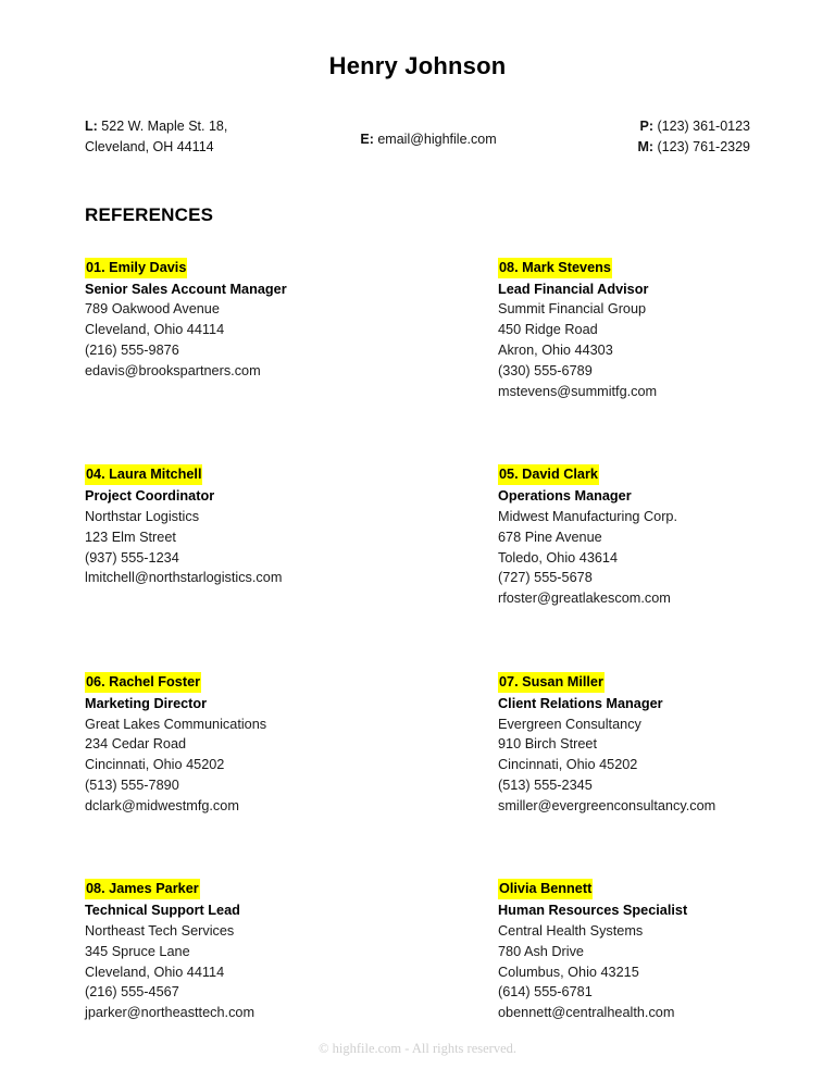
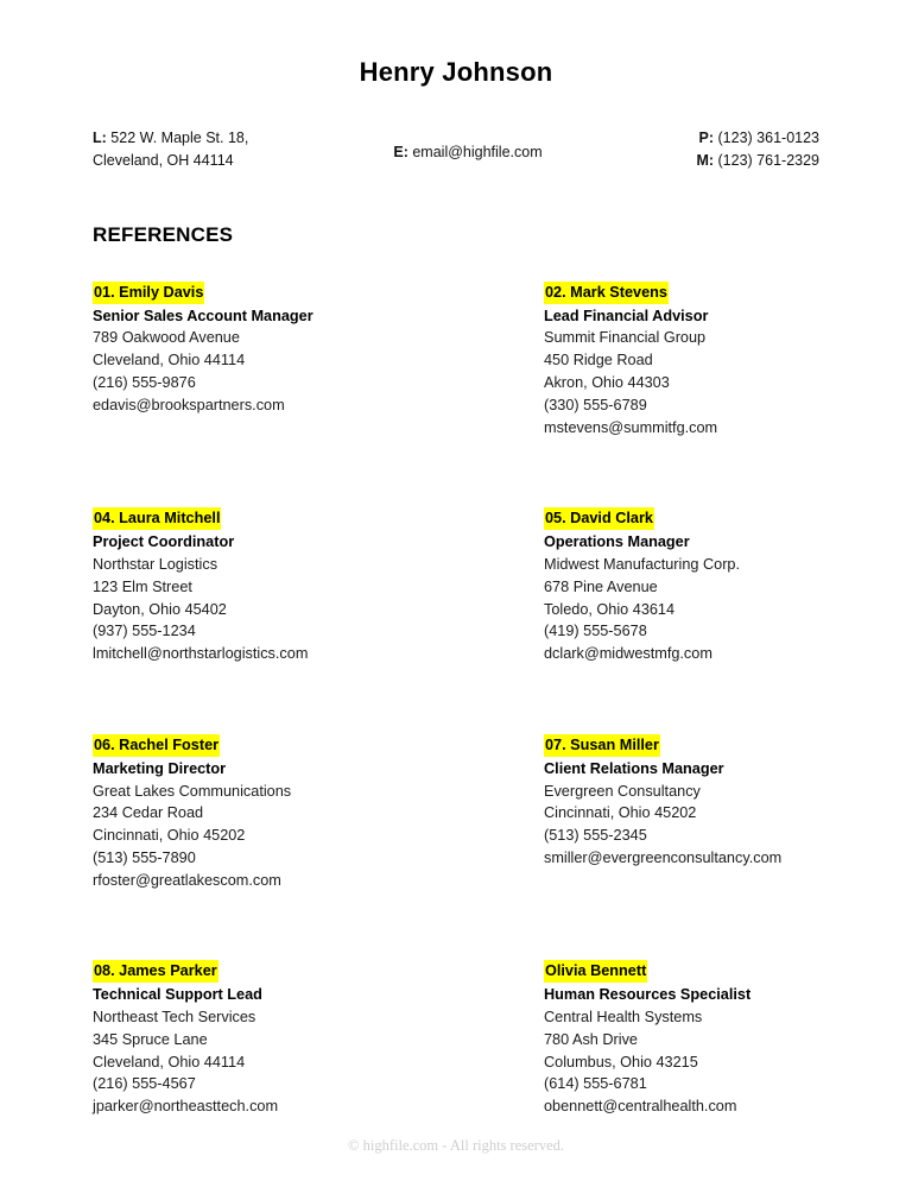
  Henry Johnson
  L: 522 W. Maple St. 18,
  Cleveland, OH 44114
  E: email@highfile.com
  P: (123) 361-0123
  M: (123) 761-2329
  REFERENCES
  01. Emily Davis
  Senior Sales Account Manager
  789 Oakwood Avenue
  Cleveland, Ohio 44114
  (216) 555-9876
  edavis@brookspartners.com
- 08. Mark Stevens
+ 02. Mark Stevens
  Lead Financial Advisor
  Summit Financial Group
  450 Ridge Road
  Akron, Ohio 44303
  (330) 555-6789
  mstevens@summitfg.com
  04. Laura Mitchell
  Project Coordinator
  Northstar Logistics
  123 Elm Street
+ Dayton, Ohio 45402
  (937) 555-1234
  lmitchell@northstarlogistics.com
  05. David Clark
  Operations Manager
  Midwest Manufacturing Corp.
  678 Pine Avenue
  Toledo, Ohio 43614
- (727) 555-5678
+ (419) 555-5678
- rfoster@greatlakescom.com
+ dclark@midwestmfg.com
  06. Rachel Foster
  Marketing Director
  Great Lakes Communications
  234 Cedar Road
  Cincinnati, Ohio 45202
  (513) 555-7890
- dclark@midwestmfg.com
+ rfoster@greatlakescom.com
  07. Susan Miller
  Client Relations Manager
  Evergreen Consultancy
- 910 Birch Street
  Cincinnati, Ohio 45202
  (513) 555-2345
  smiller@evergreenconsultancy.com
  08. James Parker
  Technical Support Lead
  Northeast Tech Services
  345 Spruce Lane
  Cleveland, Ohio 44114
  (216) 555-4567
  jparker@northeasttech.com
  Olivia Bennett
  Human Resources Specialist
  Central Health Systems
  780 Ash Drive
  Columbus, Ohio 43215
  (614) 555-6781
  obennett@centralhealth.com
  © highfile.com - All rights reserved.
